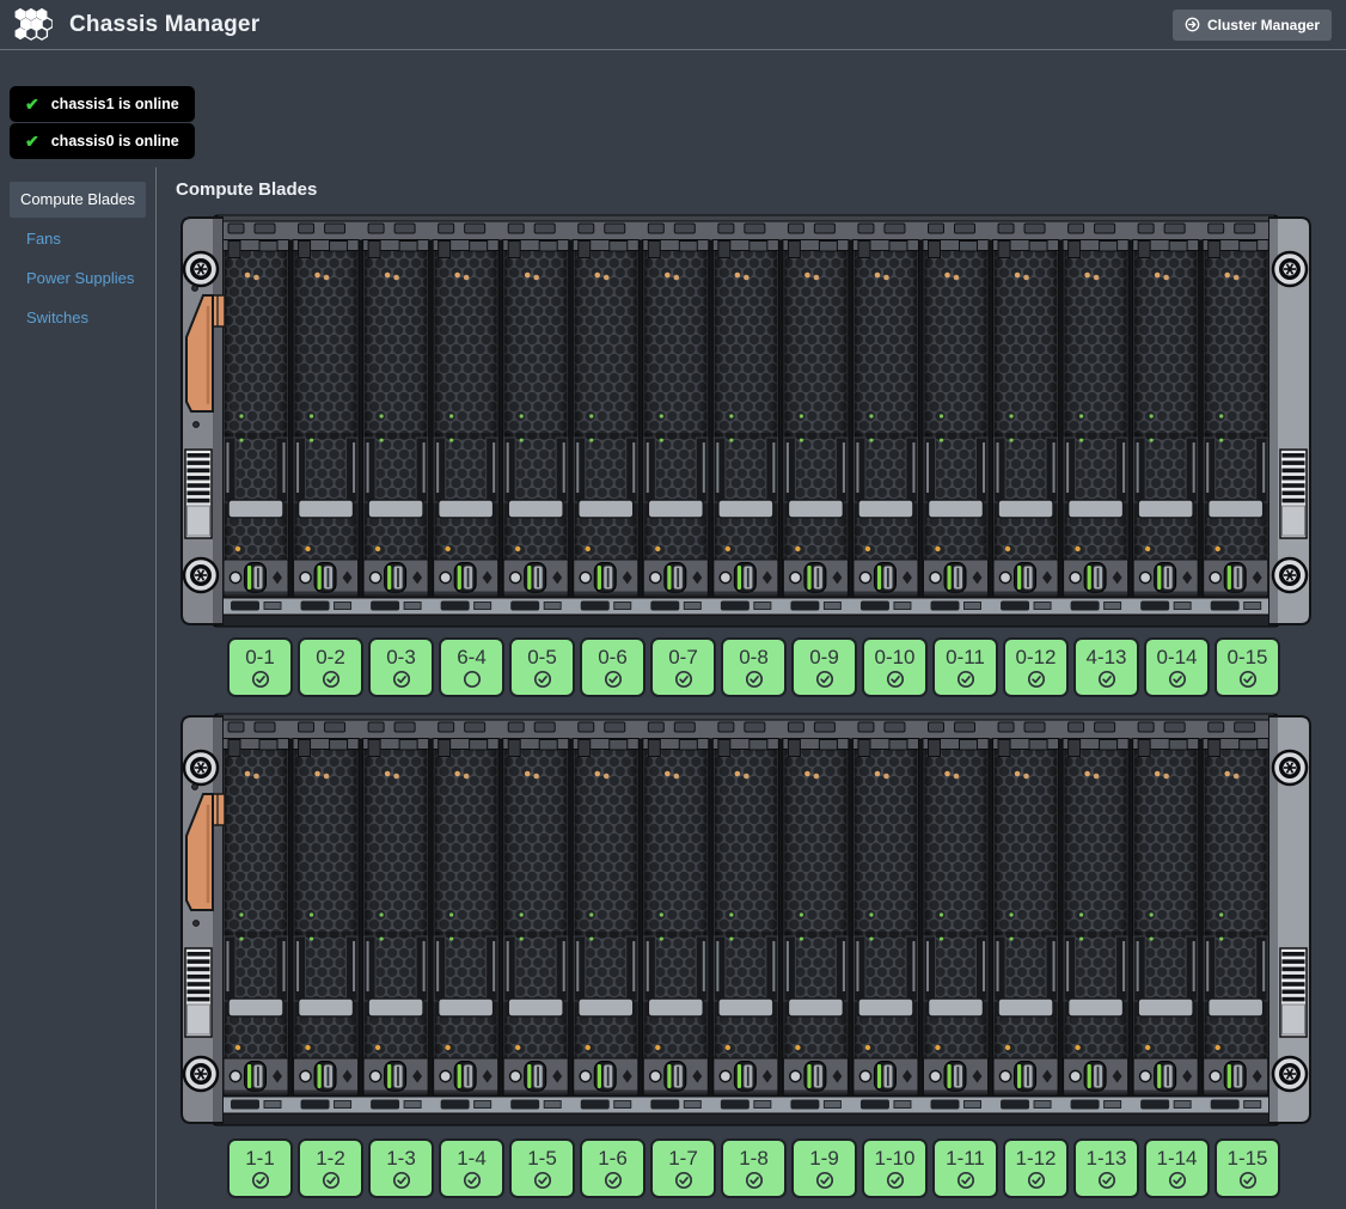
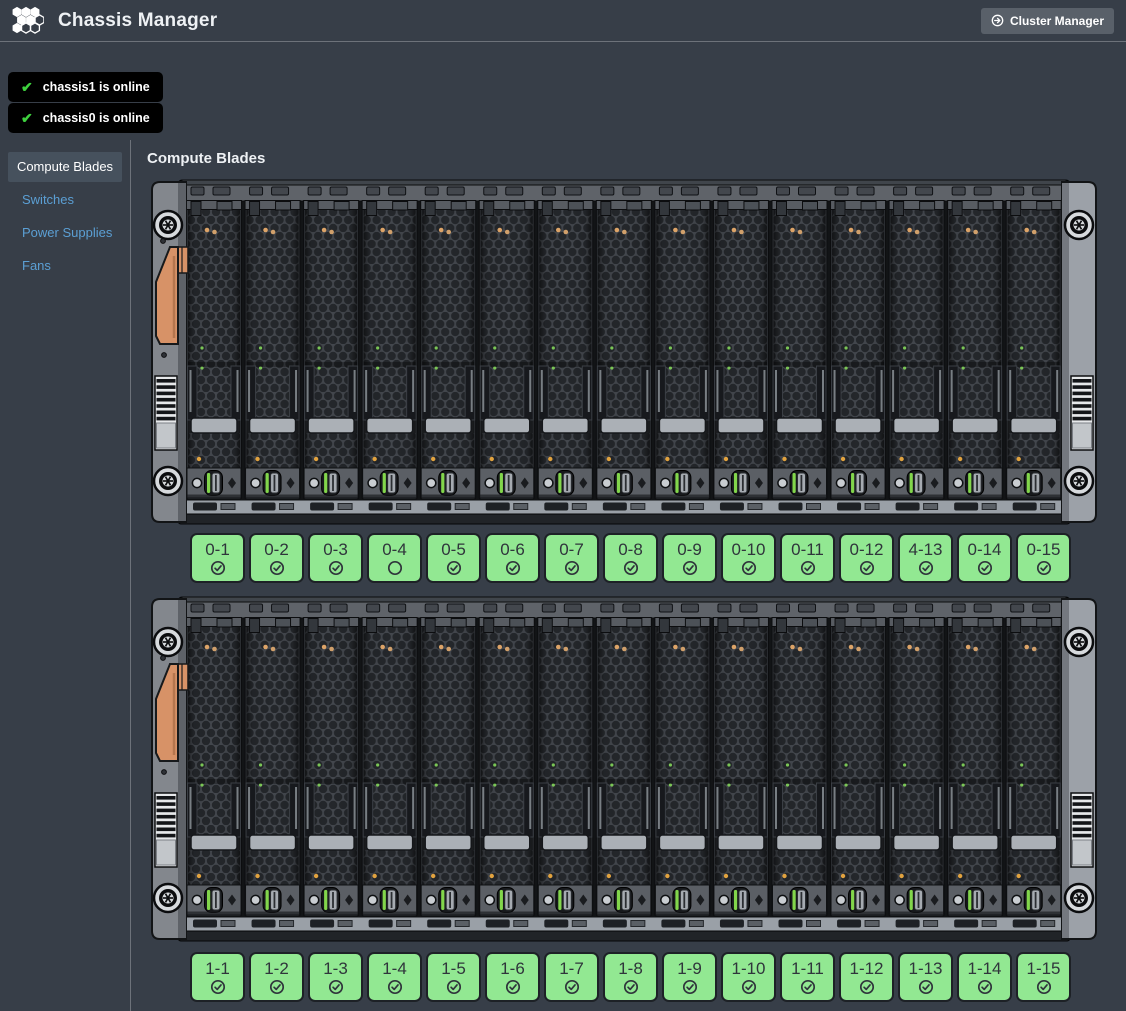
  Chassis Manager
  Cluster Manager
  ✔
  chassis1 is online
  ✔
  chassis0 is online
  Compute Blades
- Fans
+ Switches
  Power Supplies
- Switches
+ Fans
  Compute Blades
  0-1
  0-2
  0-3
- 6-4
+ 0-4
  0-5
  0-6
  0-7
  0-8
  0-9
  0-10
  0-11
  0-12
  4-13
  0-14
  0-15
  1-1
  1-2
  1-3
  1-4
  1-5
  1-6
  1-7
  1-8
  1-9
  1-10
  1-11
  1-12
  1-13
  1-14
  1-15
